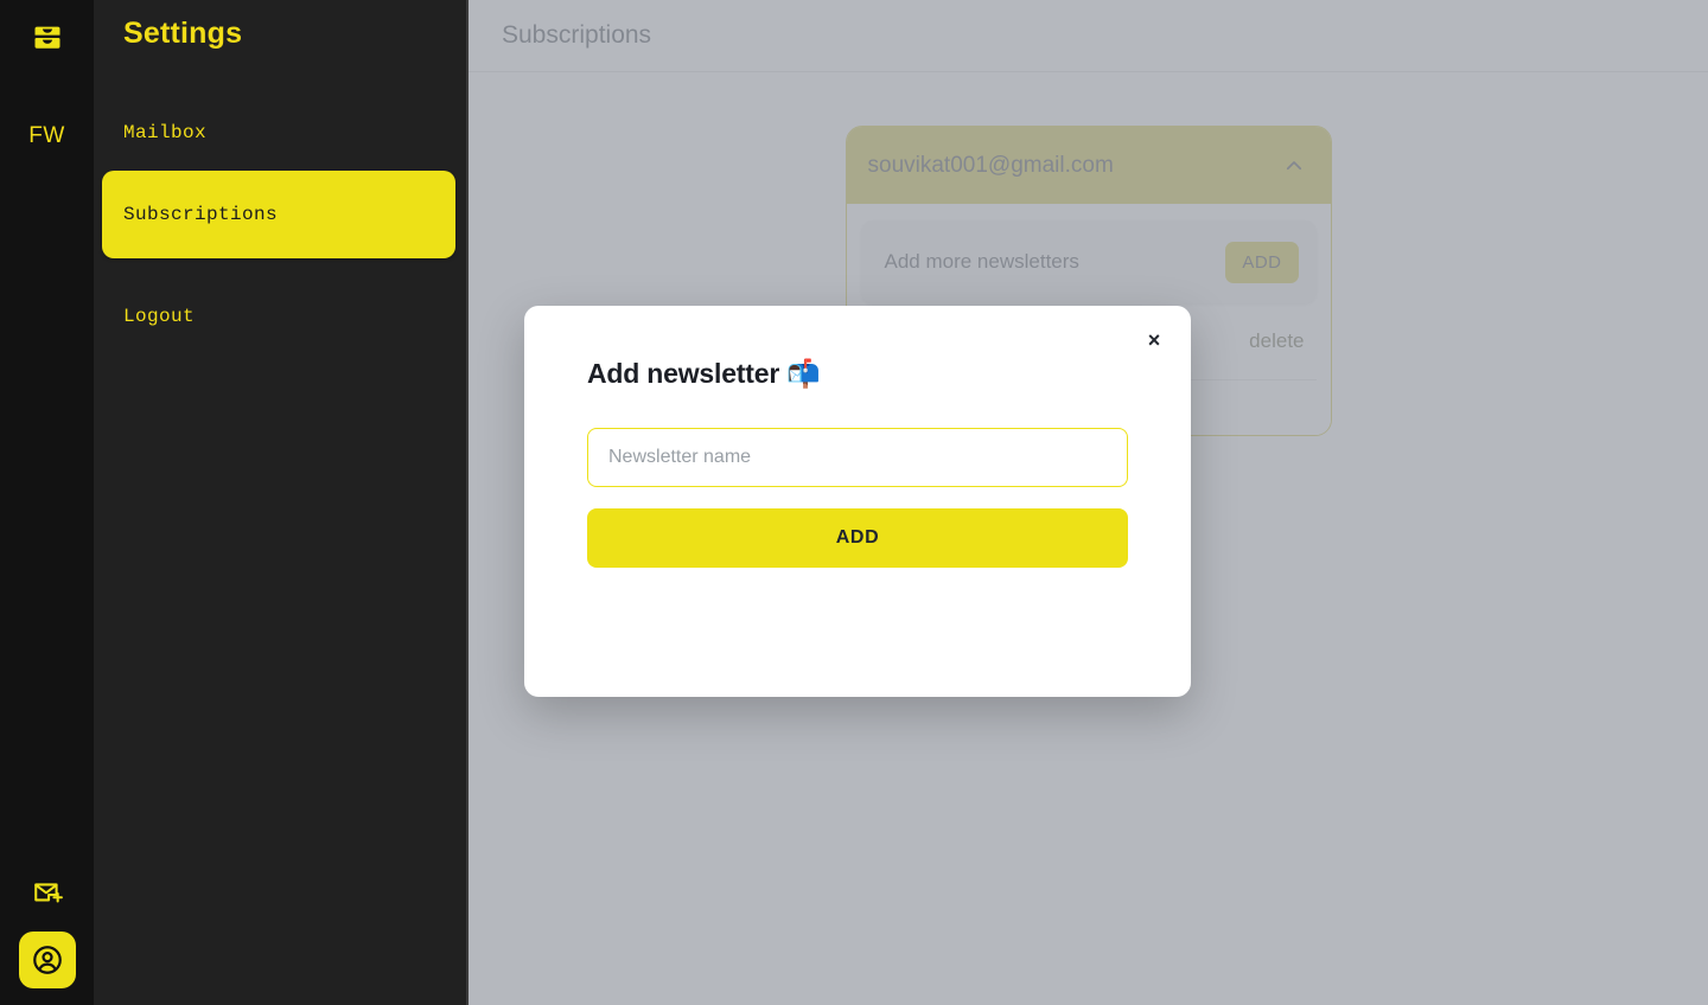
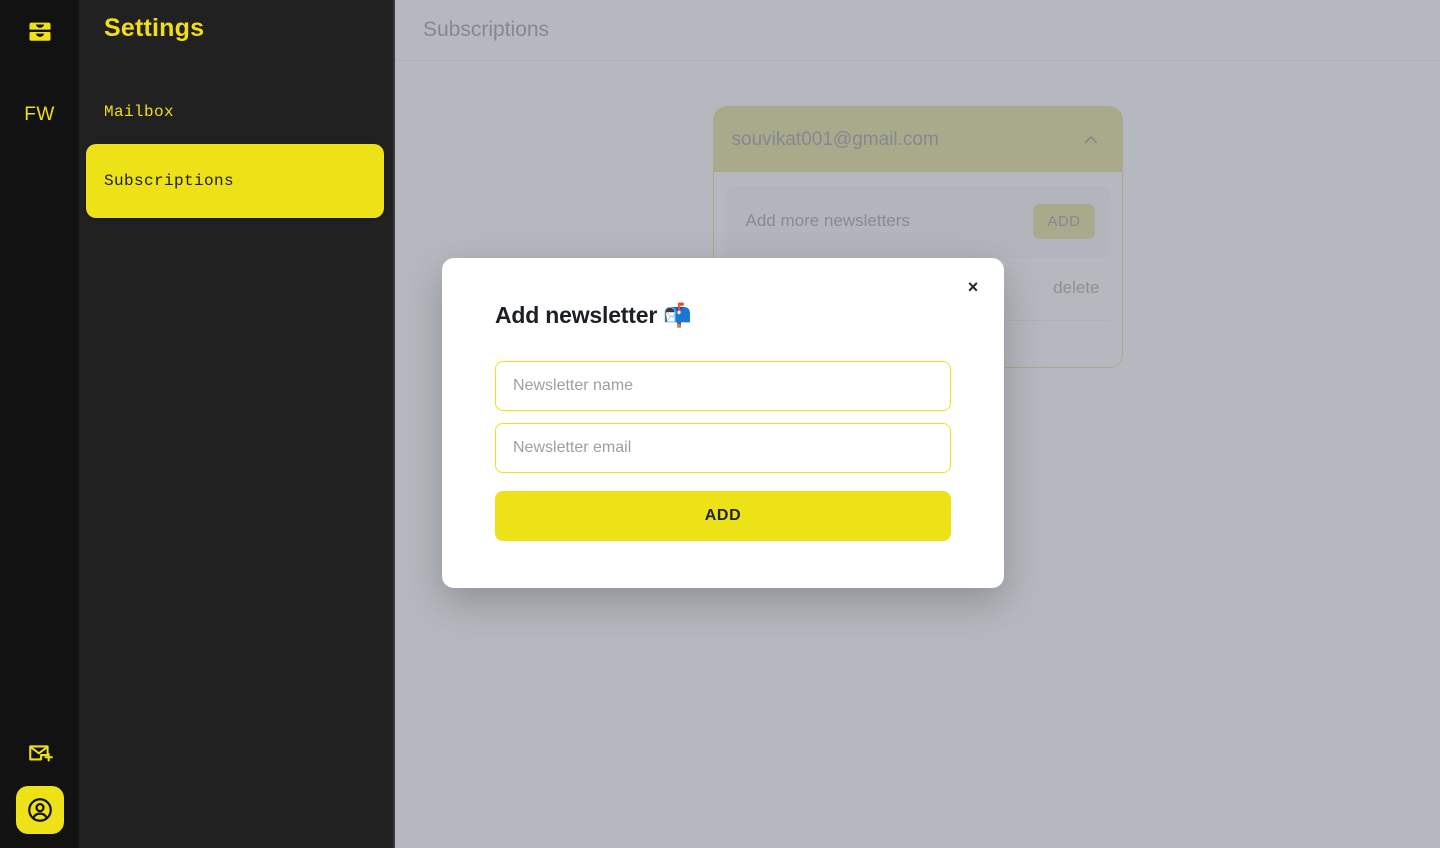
  FW
  Settings
  Mailbox
  Subscriptions
- Logout
  Subscriptions
  souvikat001@gmail.com
  Add more newsletters
  ADD
  delete
  ×
  Add newsletter 📬
  Newsletter name
+ Newsletter email
  ADD
